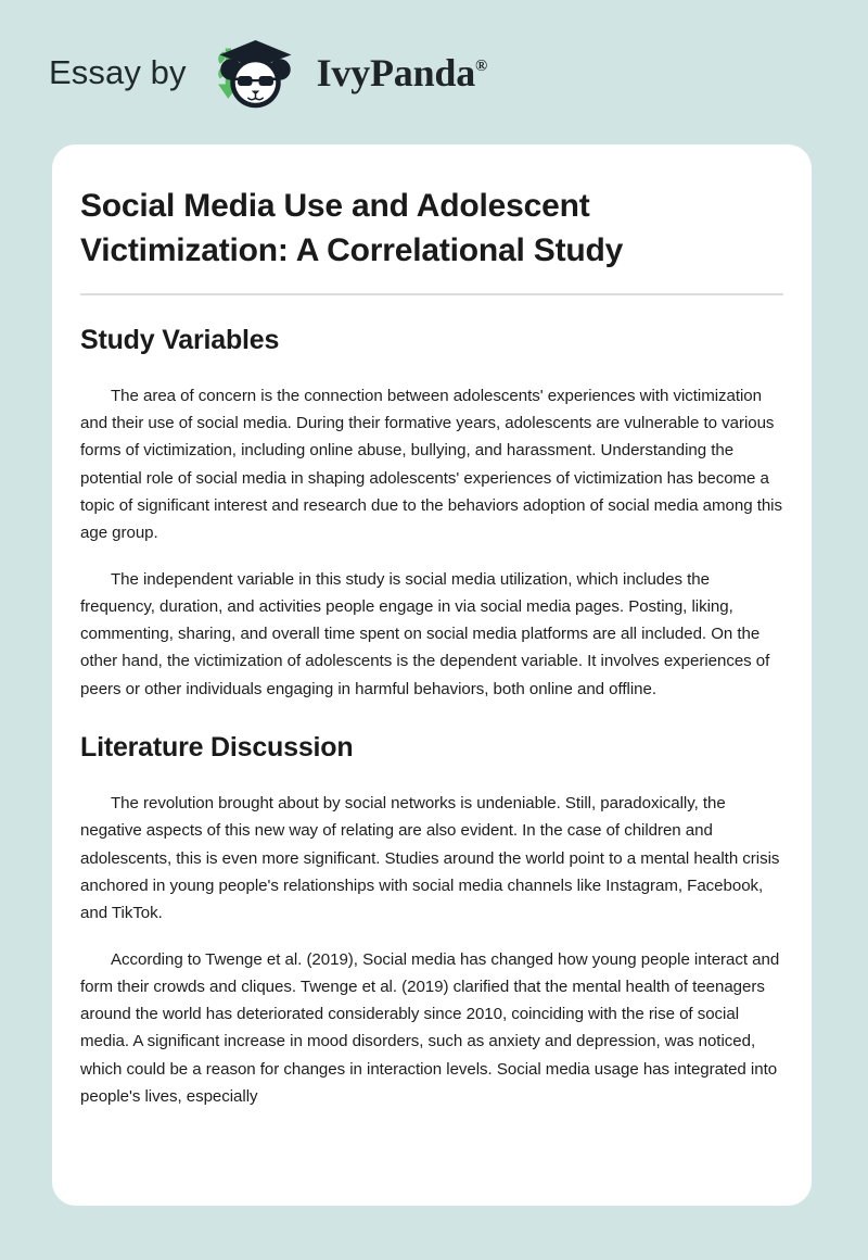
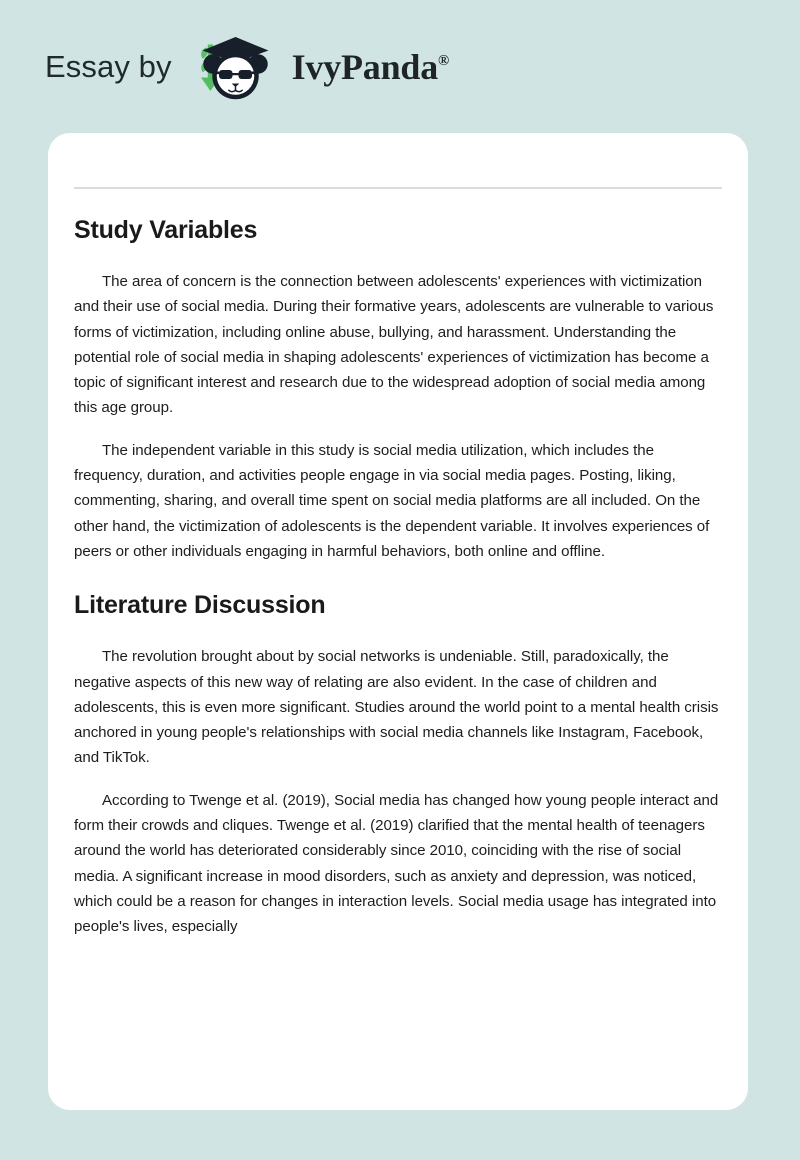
  Essay by
  IvyPanda®
- Social Media Use and Adolescent Victimization: A Correlational Study
  Study Variables
- The area of concern is the connection between adolescents' experiences with victimization and their use of social media. During their formative years, adolescents are vulnerable to various forms of victimization, including online abuse, bullying, and harassment. Understanding the potential role of social media in shaping adolescents' experiences of victimization has become a topic of significant interest and research due to the behaviors adoption of social media among this age group.
+ The area of concern is the connection between adolescents' experiences with victimization and their use of social media. During their formative years, adolescents are vulnerable to various forms of victimization, including online abuse, bullying, and harassment. Understanding the potential role of social media in shaping adolescents' experiences of victimization has become a topic of significant interest and research due to the widespread adoption of social media among this age group.
  The independent variable in this study is social media utilization, which includes the frequency, duration, and activities people engage in via social media pages. Posting, liking, commenting, sharing, and overall time spent on social media platforms are all included. On the other hand, the victimization of adolescents is the dependent variable. It involves experiences of peers or other individuals engaging in harmful behaviors, both online and offline.
  Literature Discussion
  The revolution brought about by social networks is undeniable. Still, paradoxically, the negative aspects of this new way of relating are also evident. In the case of children and adolescents, this is even more significant. Studies around the world point to a mental health crisis anchored in young people's relationships with social media channels like Instagram, Facebook, and TikTok.
  According to Twenge et al. (2019), Social media has changed how young people interact and form their crowds and cliques. Twenge et al. (2019) clarified that the mental health of teenagers around the world has deteriorated considerably since 2010, coinciding with the rise of social media. A significant increase in mood disorders, such as anxiety and depression, was noticed, which could be a reason for changes in interaction levels. Social media usage has integrated into people's lives, especially
